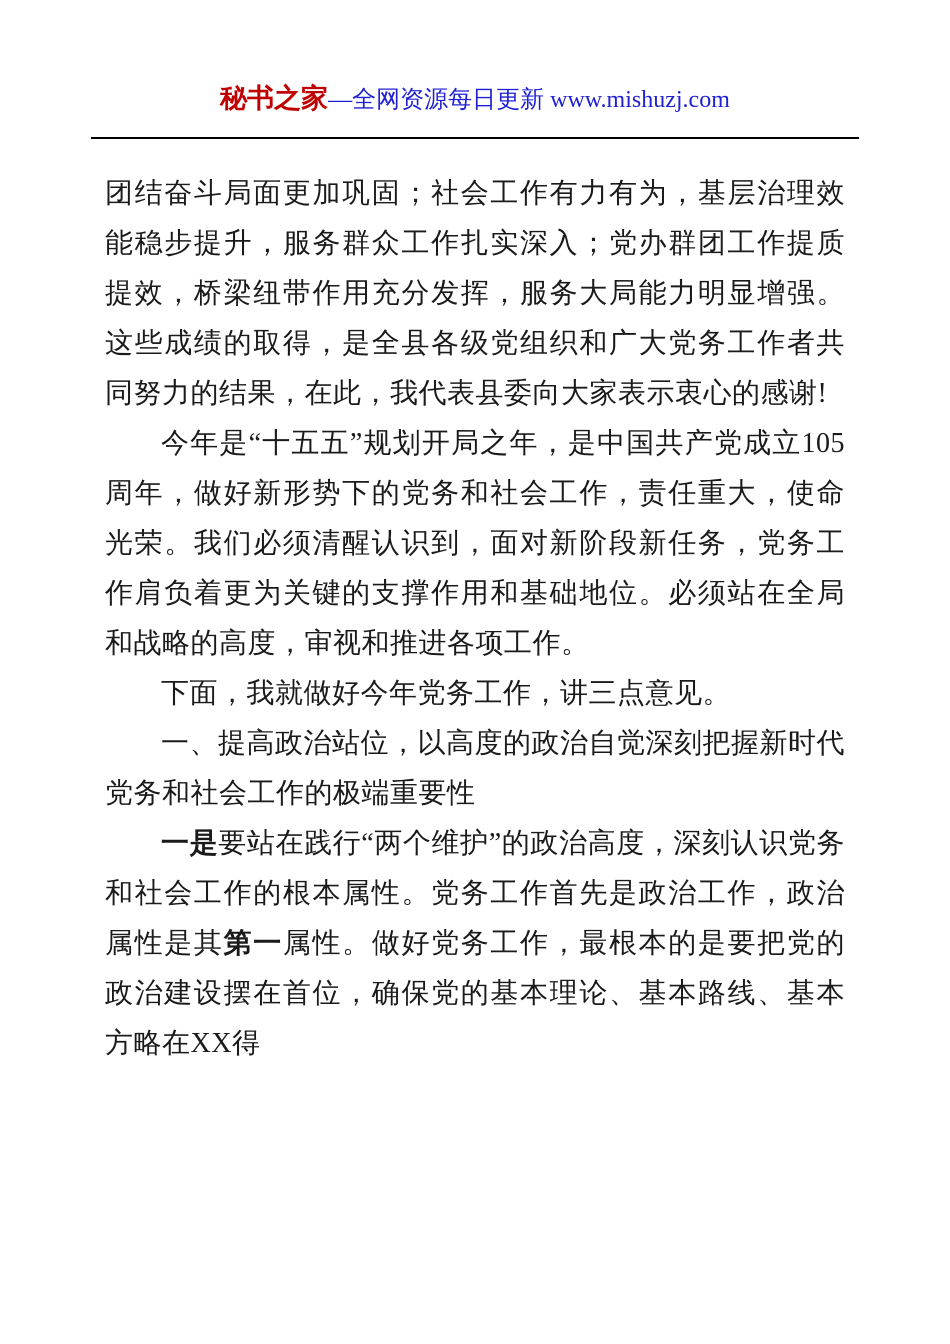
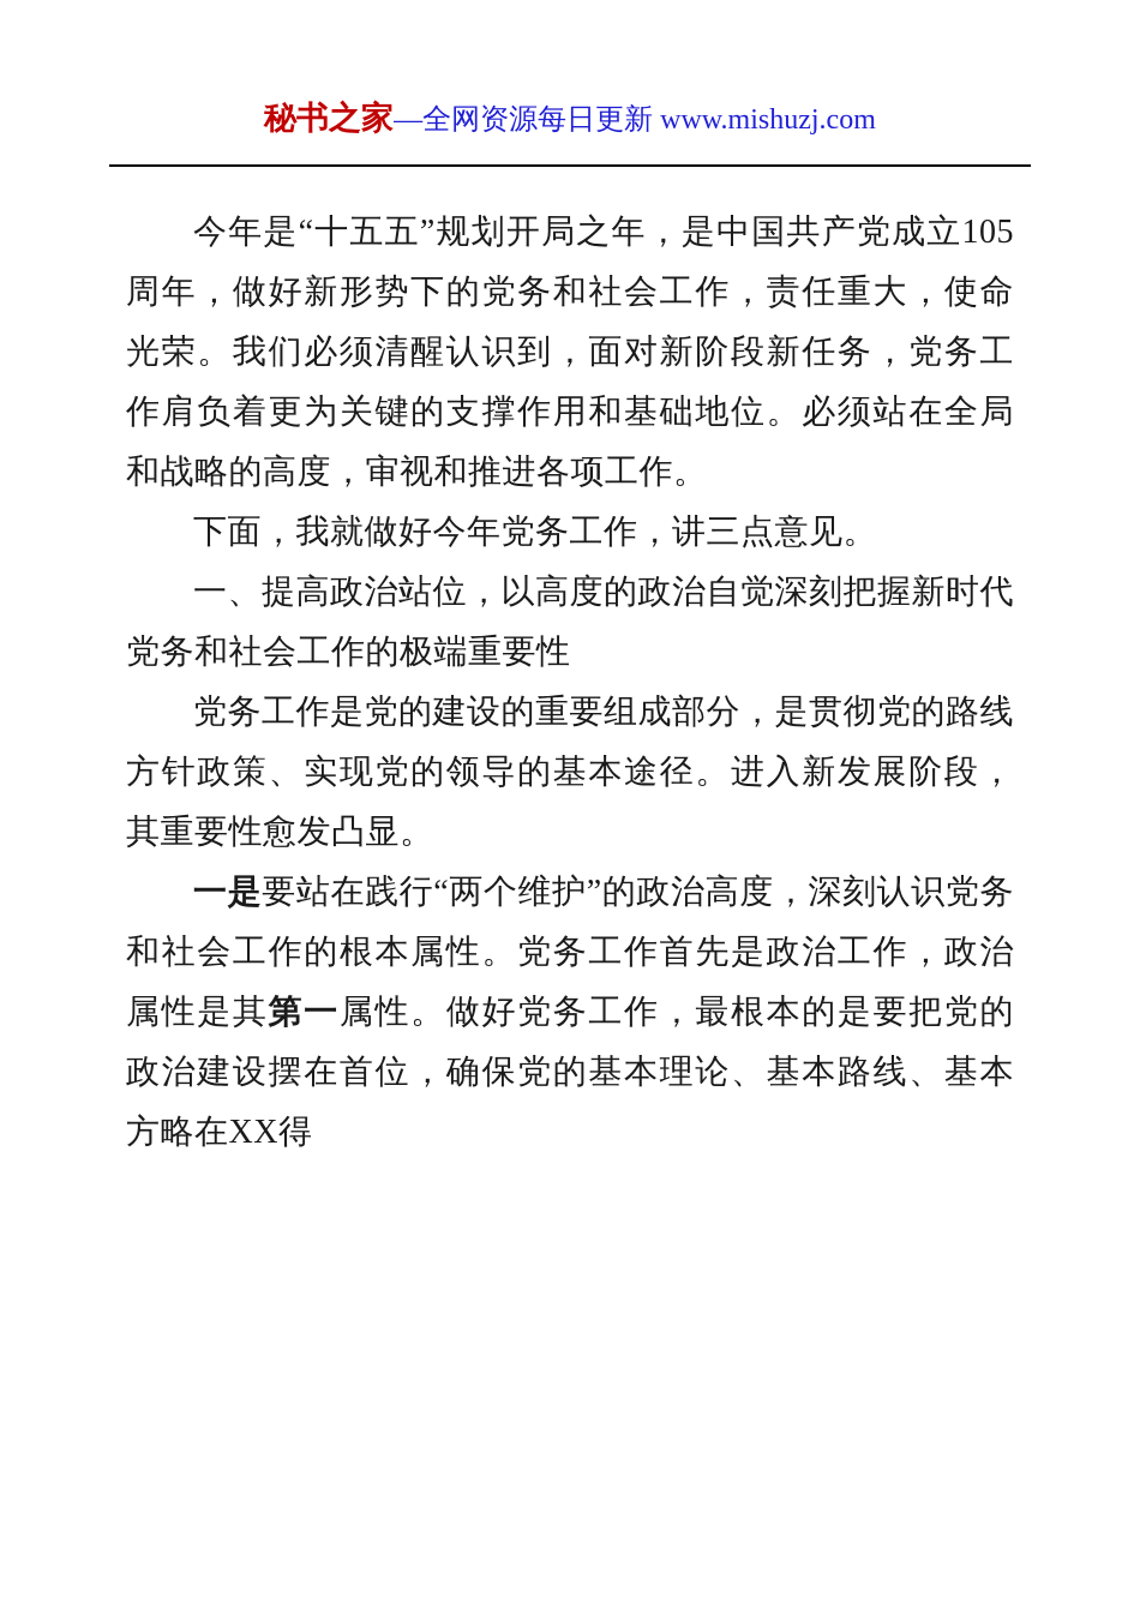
  秘书之家—全网资源每日更新 www.mishuzj.com
- 团结奋斗局面更加巩固；社会工作有力有为，基层治理效能稳步提升，服务群众工作扎实深入；党办群团工作提质提效，桥梁纽带作用充分发挥，服务大局能力明显增强。这些成绩的取得，是全县各级党组织和广大党务工作者共同努力的结果，在此，我代表县委向大家表示衷心的感谢!
  今年是“十五五”规划开局之年，是中国共产党成立105周年，做好新形势下的党务和社会工作，责任重大，使命光荣。我们必须清醒认识到，面对新阶段新任务，党务工作肩负着更为关键的支撑作用和基础地位。必须站在全局和战略的高度，审视和推进各项工作。
  下面，我就做好今年党务工作，讲三点意见。
  一、提高政治站位，以高度的政治自觉深刻把握新时代党务和社会工作的极端重要性
+ 党务工作是党的建设的重要组成部分，是贯彻党的路线方针政策、实现党的领导的基本途径。进入新发展阶段，其重要性愈发凸显。
  一是要站在践行“两个维护”的政治高度，深刻认识党务和社会工作的根本属性。党务工作首先是政治工作，政治属性是其第一属性。做好党务工作，最根本的是要把党的政治建设摆在首位，确保党的基本理论、基本路线、基本方略在XX得
